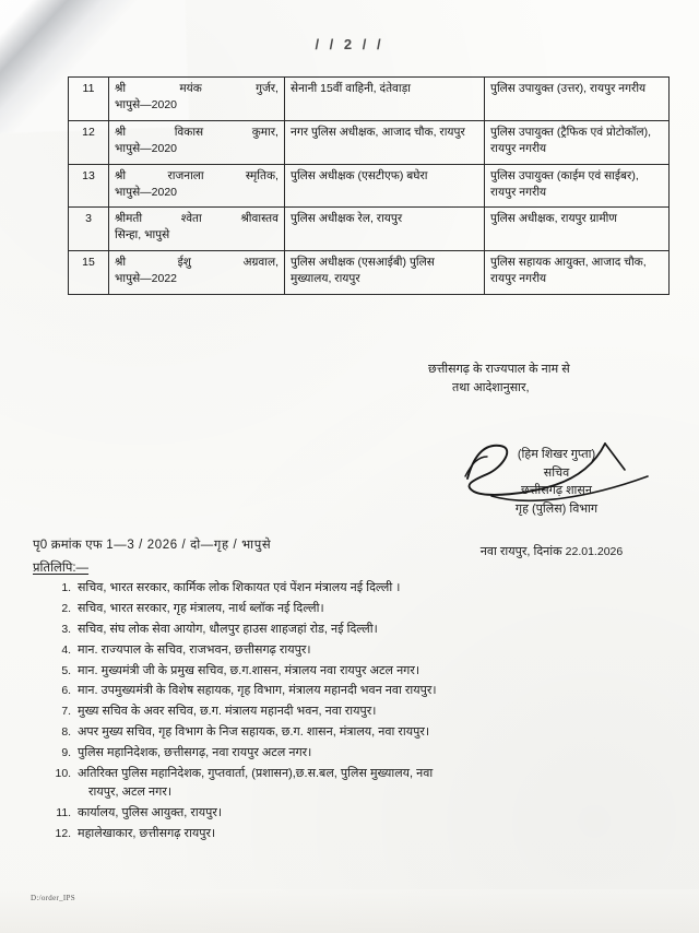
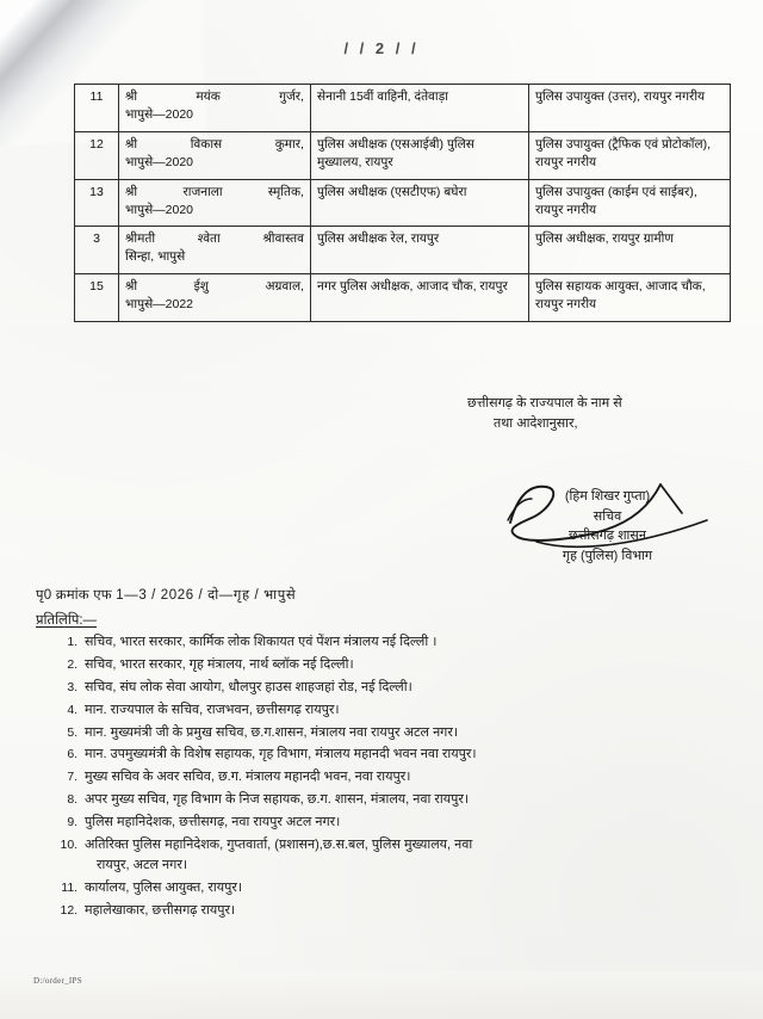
  / / 2 / /
  11	श्री मयंक गुर्जर, भापुसे—2020	सेनानी 15वीं वाहिनी, दंतेवाड़ा	पुलिस उपायुक्त (उत्तर), रायपुर नगरीय
- 12	श्री विकास कुमार, भापुसे—2020	नगर पुलिस अधीक्षक, आजाद चौक, रायपुर	पुलिस उपायुक्त (ट्रैफिक एवं प्रोटोकॉल), रायपुर नगरीय
+ 12	श्री विकास कुमार, भापुसे—2020	पुलिस अधीक्षक (एसआईबी) पुलिस मुख्यालय, रायपुर	पुलिस उपायुक्त (ट्रैफिक एवं प्रोटोकॉल), रायपुर नगरीय
  13	श्री राजनाला स्मृतिक, भापुसे—2020	पुलिस अधीक्षक (एसटीएफ) बघेरा	पुलिस उपायुक्त (काईम एवं साईबर), रायपुर नगरीय
  3	श्रीमती श्वेता श्रीवास्तव सिन्हा, भापुसे	पुलिस अधीक्षक रेल, रायपुर	पुलिस अधीक्षक, रायपुर ग्रामीण
- 15	श्री ईशु अग्रवाल, भापुसे—2022	पुलिस अधीक्षक (एसआईबी) पुलिस मुख्यालय, रायपुर	पुलिस सहायक आयुक्त, आजाद चौक, रायपुर नगरीय
+ 15	श्री ईशु अग्रवाल, भापुसे—2022	नगर पुलिस अधीक्षक, आजाद चौक, रायपुर	पुलिस सहायक आयुक्त, आजाद चौक, रायपुर नगरीय
  छत्तीसगढ़ के राज्यपाल के नाम से
  तथा आदेशानुसार,
  (हिम शिखर गुप्ता)
  सचिव
  गृह (पुलिस) विभाग
- नवा रायपुर, दिनांक 22.01.2026
  पृ0 क्रमांक एफ 1—3 / 2026 / दो—गृह / भापुसे
  प्रतिलिपि:—
  सचिव, भारत सरकार, कार्मिक लोक शिकायत एवं पेंशन मंत्रालय नई दिल्ली ।
  सचिव, भारत सरकार, गृह मंत्रालय, नार्थ ब्लॉक नई दिल्ली।
  सचिव, संघ लोक सेवा आयोग, धौलपुर हाउस शाहजहां रोड, नई दिल्ली।
  मान. राज्यपाल के सचिव, राजभवन, छत्तीसगढ़ रायपुर।
  मान. मुख्यमंत्री जी के प्रमुख सचिव, छ.ग.शासन, मंत्रालय नवा रायपुर अटल नगर।
  मान. उपमुख्यमंत्री के विशेष सहायक, गृह विभाग, मंत्रालय महानदी भवन नवा रायपुर।
  मुख्य सचिव के अवर सचिव, छ.ग. मंत्रालय महानदी भवन, नवा रायपुर।
  अपर मुख्य सचिव, गृह विभाग के निज सहायक, छ.ग. शासन, मंत्रालय, नवा रायपुर।
  पुलिस महानिदेशक, छत्तीसगढ़, नवा रायपुर अटल नगर।
  अतिरिक्त पुलिस महानिदेशक, गुप्तवार्ता, (प्रशासन),छ.स.बल, पुलिस मुख्यालय, नवा
  रायपुर, अटल नगर।
  कार्यालय, पुलिस आयुक्त, रायपुर।
  महालेखाकार, छत्तीसगढ़ रायपुर।
  D:/order_IPS
